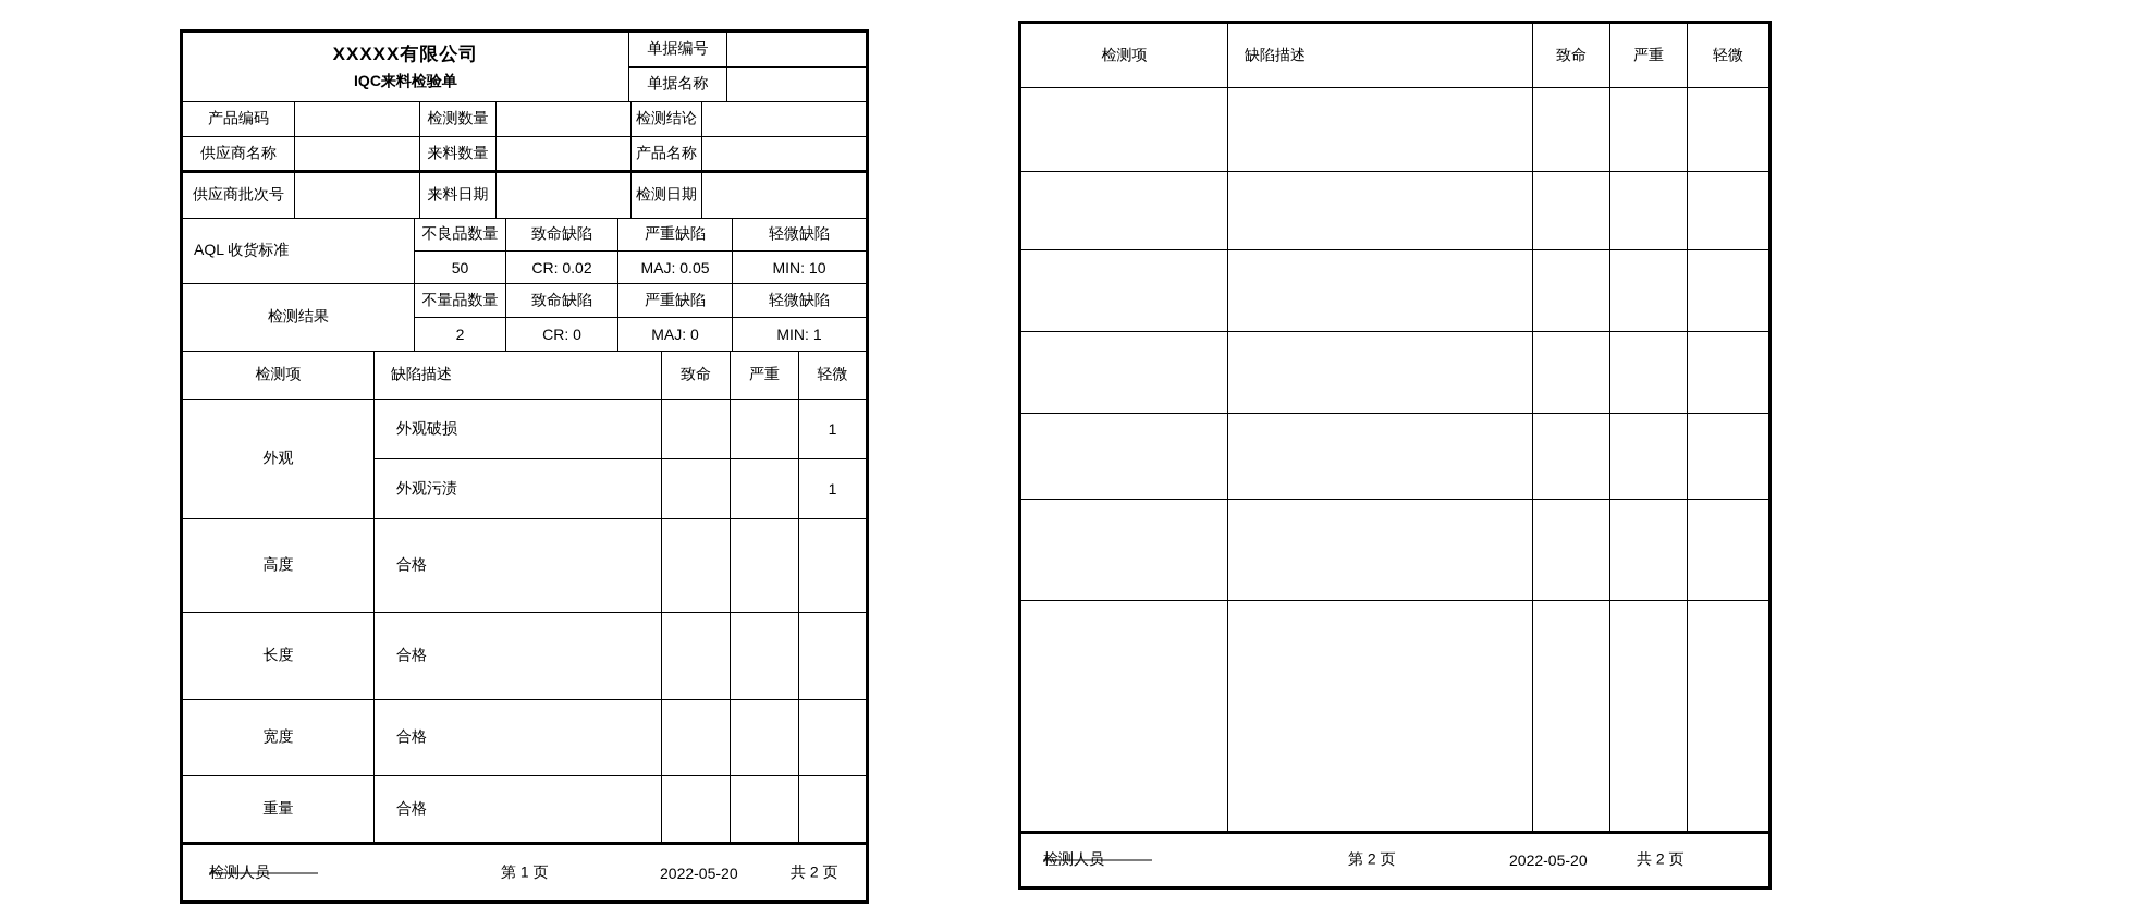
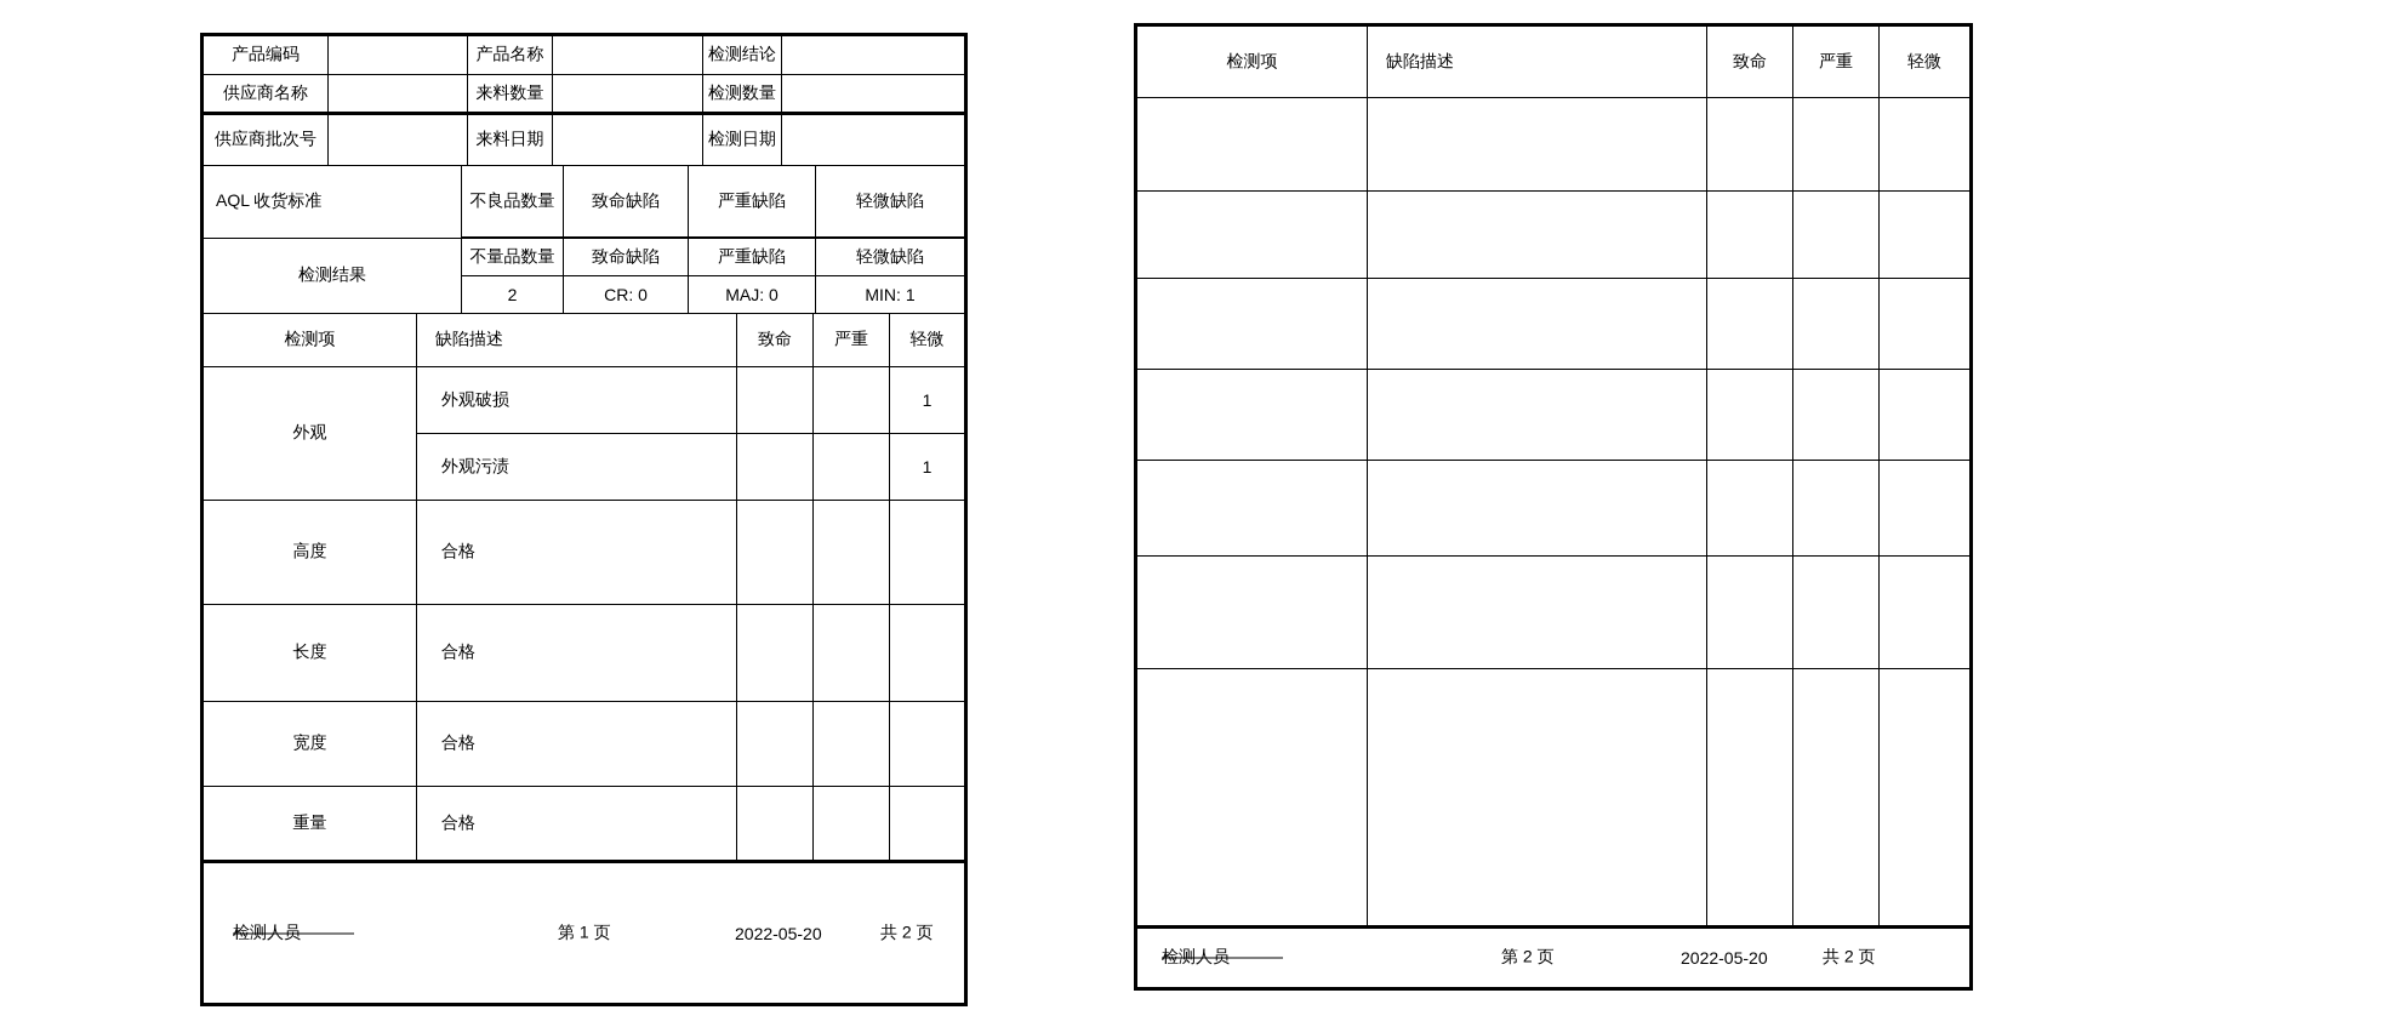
- XXXXX有限公司
- IQC来料检验单
- 单据编号
- 单据名称
  产品编码
- 检测数量
+ 产品名称
  检测结论
  供应商名称
  来料数量
- 产品名称
+ 检测数量
  供应商批次号
  来料日期
  检测日期
  AQL 收货标准
  不良品数量
  致命缺陷
  严重缺陷
  轻微缺陷
- 50
- CR: 0.02
- MAJ: 0.05
- MIN: 10
  检测结果
  不量品数量
  致命缺陷
  严重缺陷
  轻微缺陷
  2
  CR: 0
  MAJ: 0
  MIN: 1
  检测项
  缺陷描述
  致命
  严重
  轻微
  外观
  外观破损
  1
  外观污渍
  1
  高度
  合格
  长度
  合格
  宽度
  合格
  重量
  合格
  检测人员
  第 1 页
  2022-05-20
  共 2 页
  检测项
  缺陷描述
  致命
  严重
  轻微
  检测人员
  第 2 页
  2022-05-20
  共 2 页
